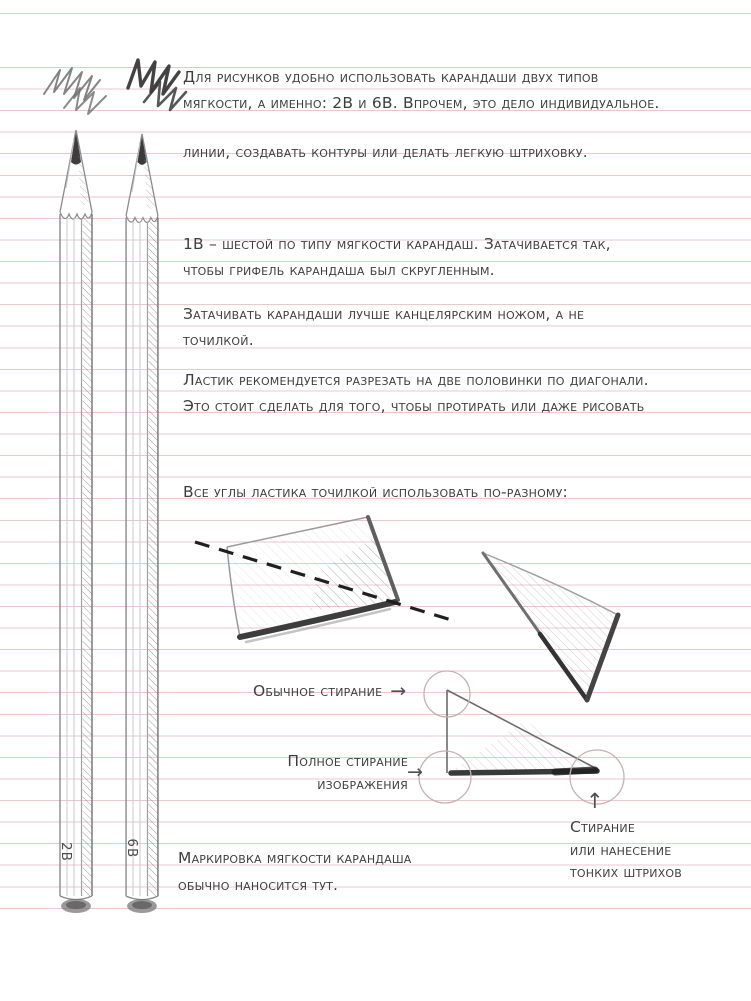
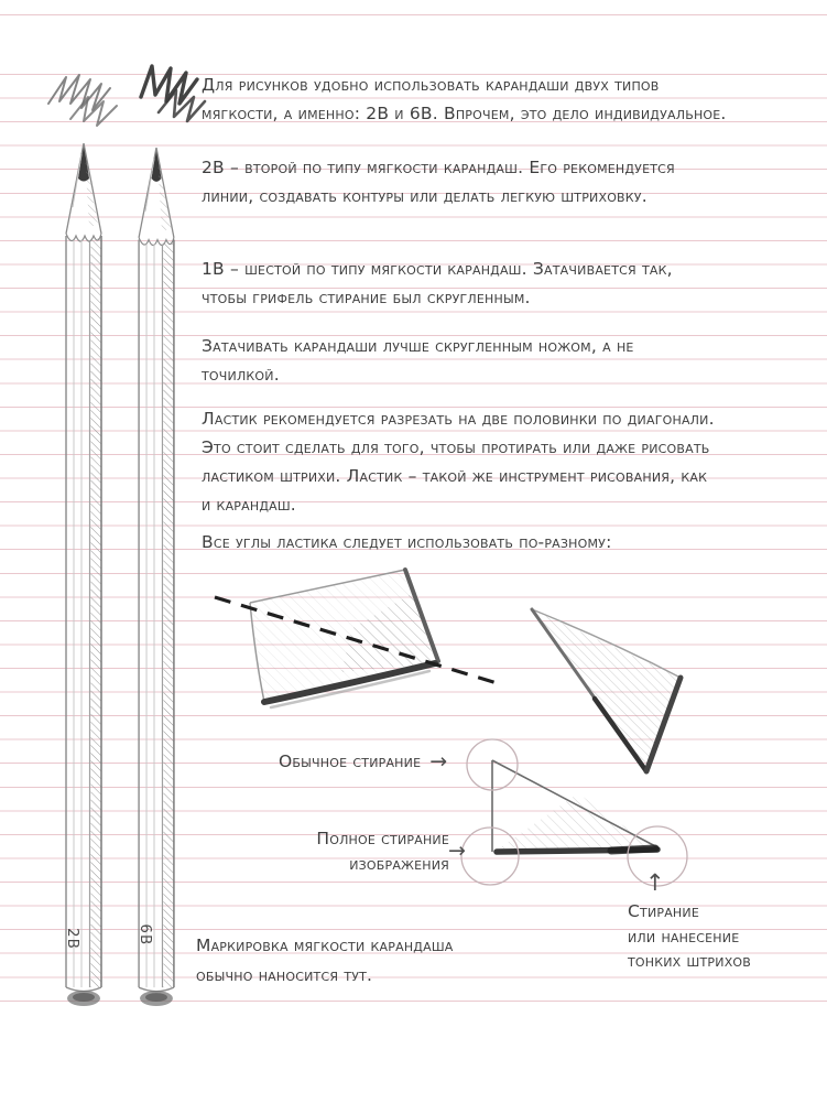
  Для рисунков удобно использовать карандаши двух типов
  мягкости, а именно: 2B и 6B. Впрочем, это дело индивидуальное.
+ 2B – второй по типу мягкости карандаш. Его рекомендуется
  линии, создавать контуры или делать легкую штриховку.
  1B – шестой по типу мягкости карандаш. Затачивается так,
- чтобы грифель карандаша был скругленным.
+ чтобы грифель стирание был скругленным.
- Затачивать карандаши лучше канцелярским ножом, а не
+ Затачивать карандаши лучше скругленным ножом, а не
  точилкой.
  Ластик рекомендуется разрезать на две половинки по диагонали.
  Это стоит сделать для того, чтобы протирать или даже рисовать
+ ластиком штрихи. Ластик – такой же инструмент рисования, как
+ и карандаш.
- Все углы ластика точилкой использовать по-разному:
+ Все углы ластика следует использовать по-разному:
  Маркировка мягкости карандаша
  обычно наносится тут.
  Обычное стирание
  →
  Полное стирание
  изображения
  →
  ↑
  Стирание
  или нанесение
  тонких штрихов
